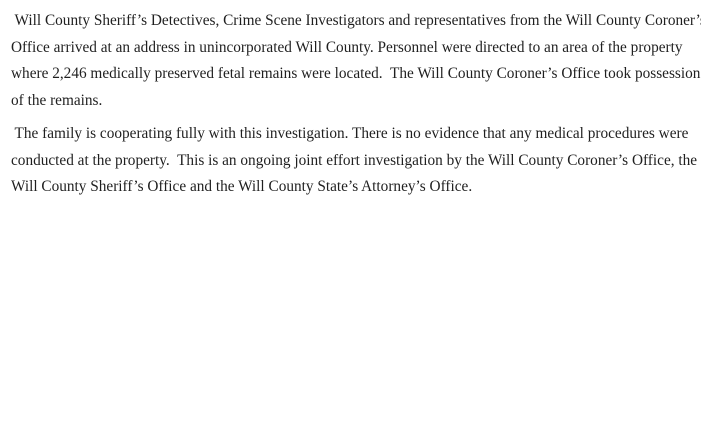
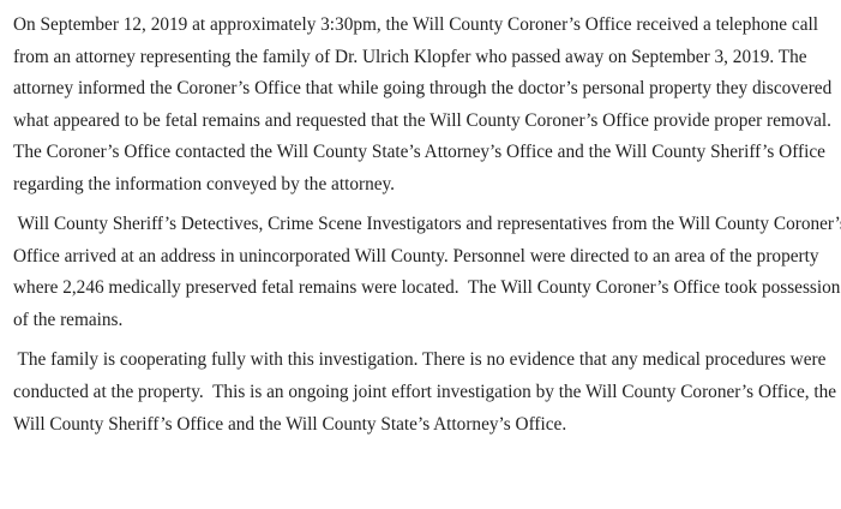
+ On September 12, 2019 at approximately 3:30pm, the Will County Coroner’s Office received a telephone call
+ from an attorney representing the family of Dr. Ulrich Klopfer who passed away on September 3, 2019. The
+ attorney informed the Coroner’s Office that while going through the doctor’s personal property they discovered
+ what appeared to be fetal remains and requested that the Will County Coroner’s Office provide proper removal.
+ The Coroner’s Office contacted the Will County State’s Attorney’s Office and the Will County Sheriff’s Office
+ regarding the information conveyed by the attorney.
  Will County Sheriff’s Detectives, Crime Scene Investigators and representatives from the Will County Coroner’
  Office arrived at an address in unincorporated Will County. Personnel were directed to an area of the property
  where 2,246 medically preserved fetal remains were located. The Will County Coroner’s Office took possession
  of the remains.
  The family is cooperating fully with this investigation. There is no evidence that any medical procedures were
  conducted at the property. This is an ongoing joint effort investigation by the Will County Coroner’s Office, the
  Will County Sheriff’s Office and the Will County State’s Attorney’s Office.
